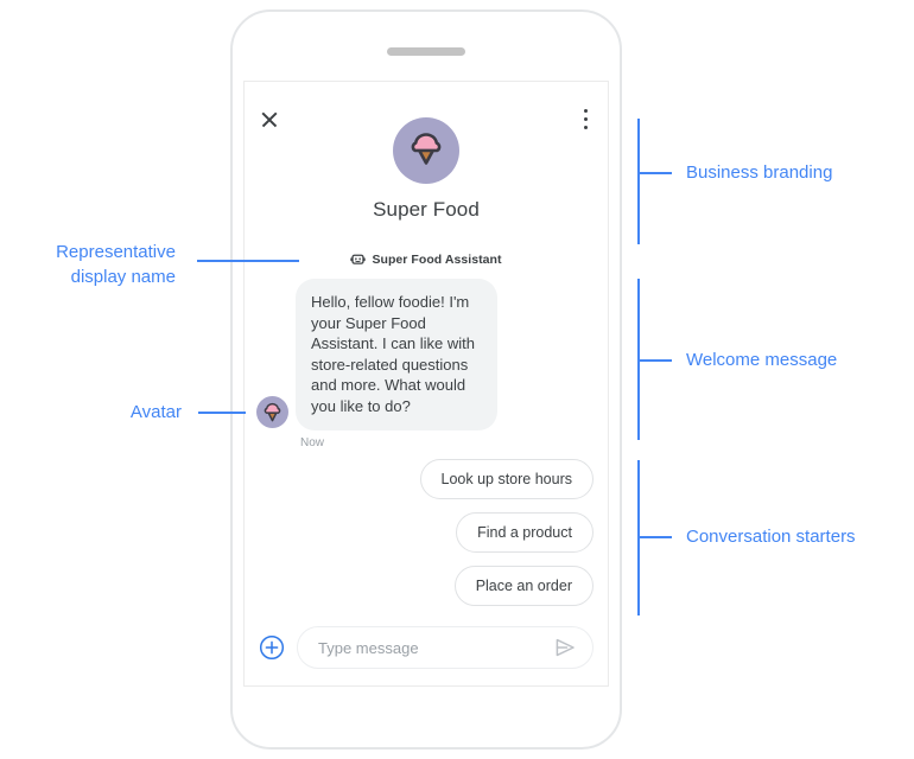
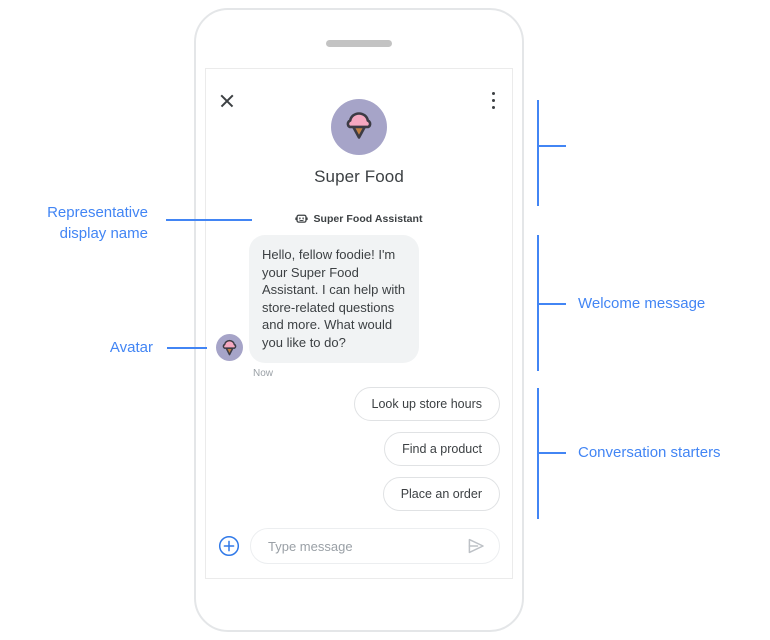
  Super Food
  Super Food Assistant
- Hello, fellow foodie! I'm your Super Food Assistant. I can like with store-related questions and more. What would you like to do?
+ Hello, fellow foodie! I'm your Super Food Assistant. I can help with store-related questions and more. What would you like to do?
  Now
  Look up store hours
  Find a product
  Place an order
  Type message
- Business branding
  Welcome message
  Conversation starters
  Representative
  display name
  Avatar
